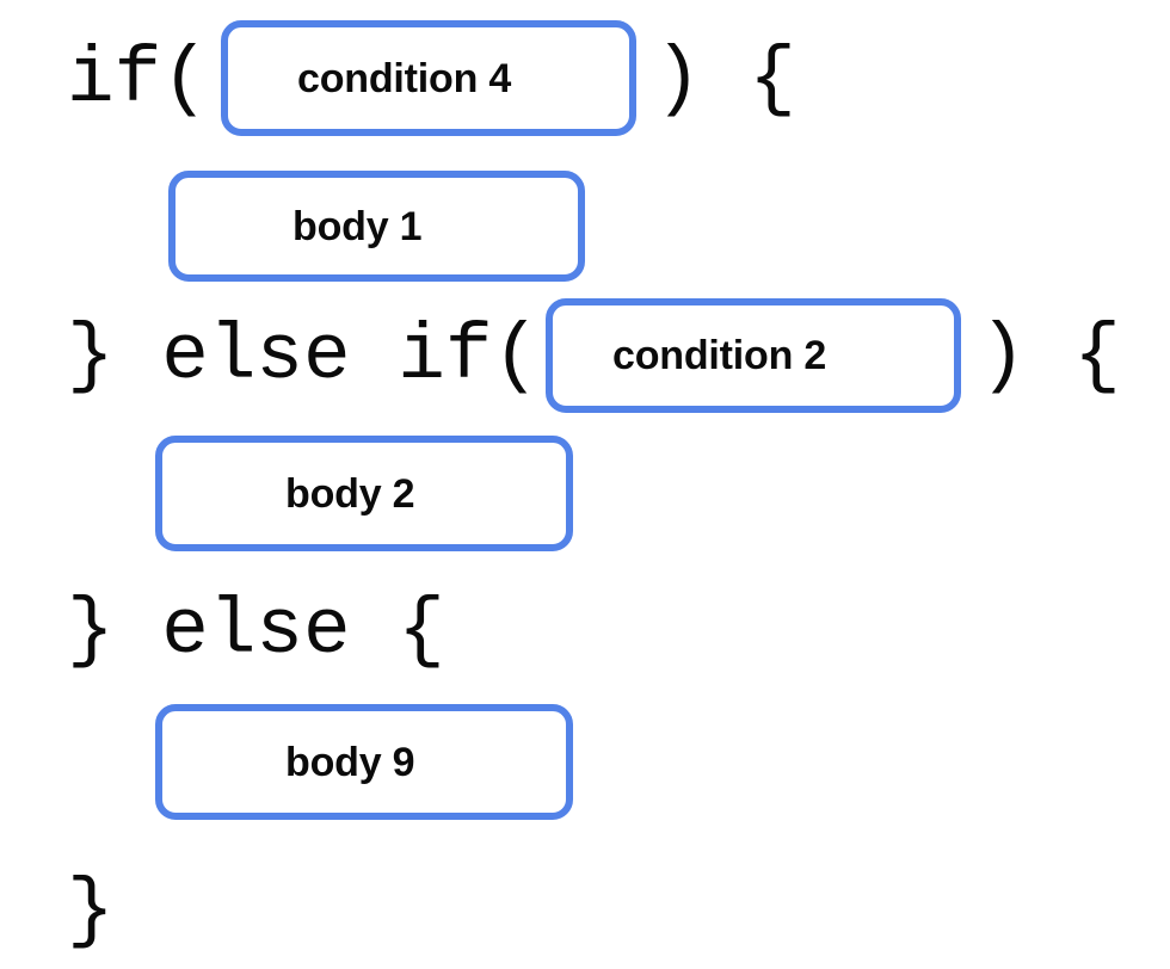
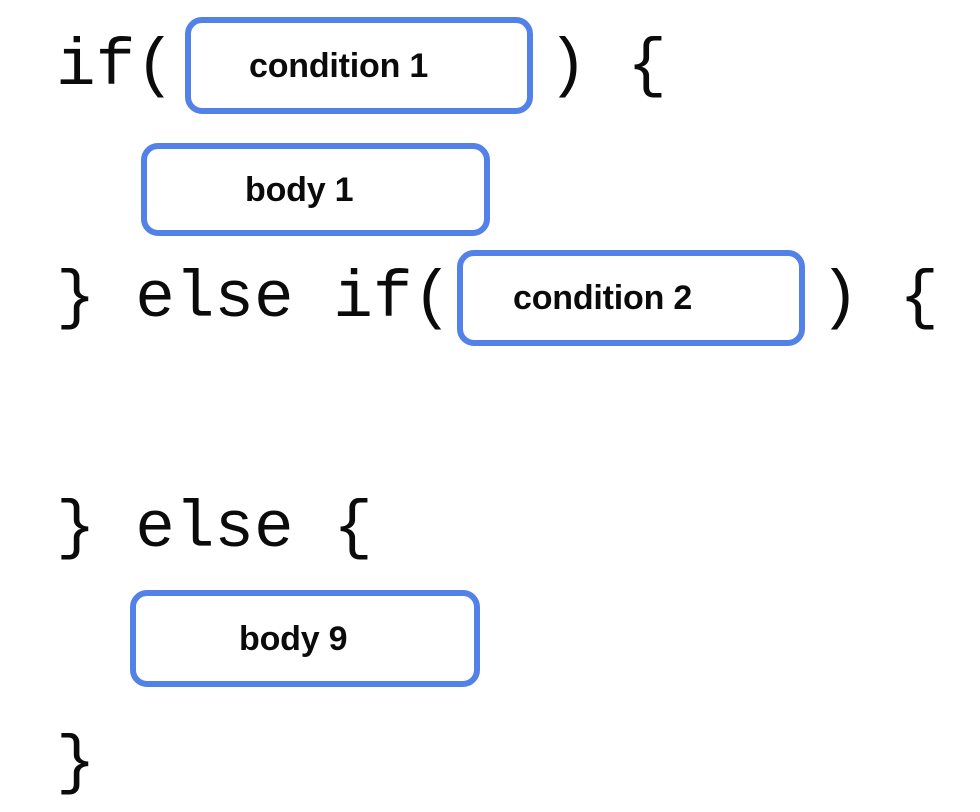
  if(
- condition 4
+ condition 1
  ) {
  body 1
  } else if(
  condition 2
  ) {
- body 2
  } else {
  body 9
  }
